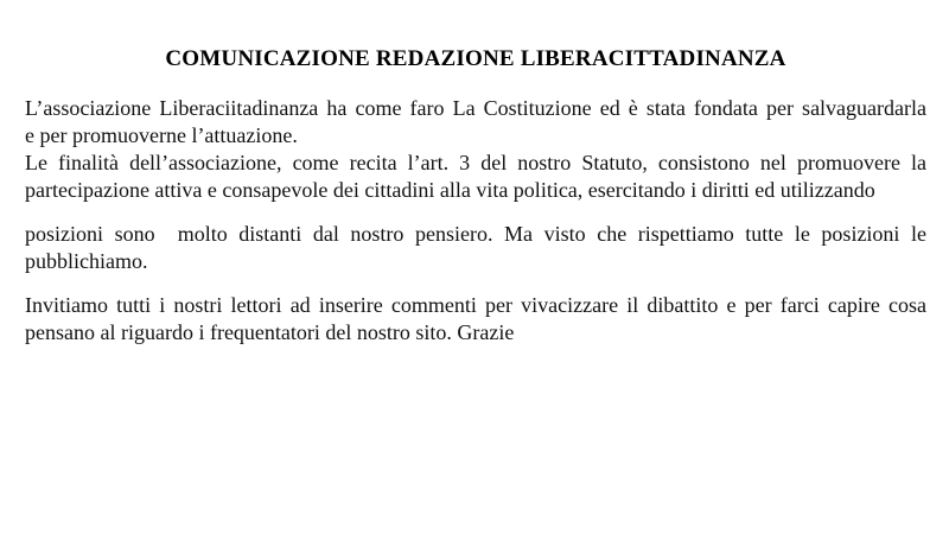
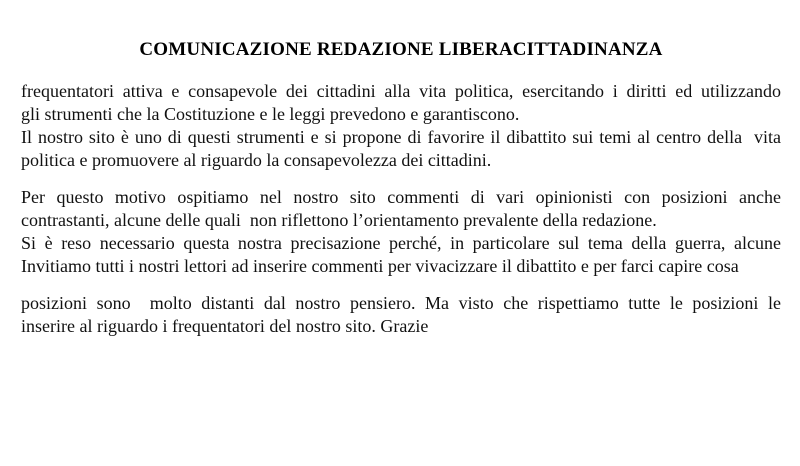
  COMUNICAZIONE REDAZIONE LIBERACITTADINANZA
- L’associazione Liberaciitadinanza ha come faro La Costituzione ed è stata fondata per salvaguardarla
- e per promuoverne l’attuazione.
- Le finalità dell’associazione, come recita l’art. 3 del nostro Statuto, consistono nel promuovere la
- partecipazione attiva e consapevole dei cittadini alla vita politica, esercitando i diritti ed utilizzando
+ frequentatori attiva e consapevole dei cittadini alla vita politica, esercitando i diritti ed utilizzando
+ gli strumenti che la Costituzione e le leggi prevedono e garantiscono.
+ Il nostro sito è uno di questi strumenti e si propone di favorire il dibattito sui temi al centro della vita
+ politica e promuovere al riguardo la consapevolezza dei cittadini.
+ Per questo motivo ospitiamo nel nostro sito commenti di vari opinionisti con posizioni anche
+ contrastanti, alcune delle quali non riflettono l’orientamento prevalente della redazione.
+ Si è reso necessario questa nostra precisazione perché, in particolare sul tema della guerra, alcune
- posizioni sono molto distanti dal nostro pensiero. Ma visto che rispettiamo tutte le posizioni le
+ Invitiamo tutti i nostri lettori ad inserire commenti per vivacizzare il dibattito e per farci capire cosa
- pubblichiamo.
- Invitiamo tutti i nostri lettori ad inserire commenti per vivacizzare il dibattito e per farci capire cosa
+ posizioni sono molto distanti dal nostro pensiero. Ma visto che rispettiamo tutte le posizioni le
- pensano al riguardo i frequentatori del nostro sito. Grazie
+ inserire al riguardo i frequentatori del nostro sito. Grazie
